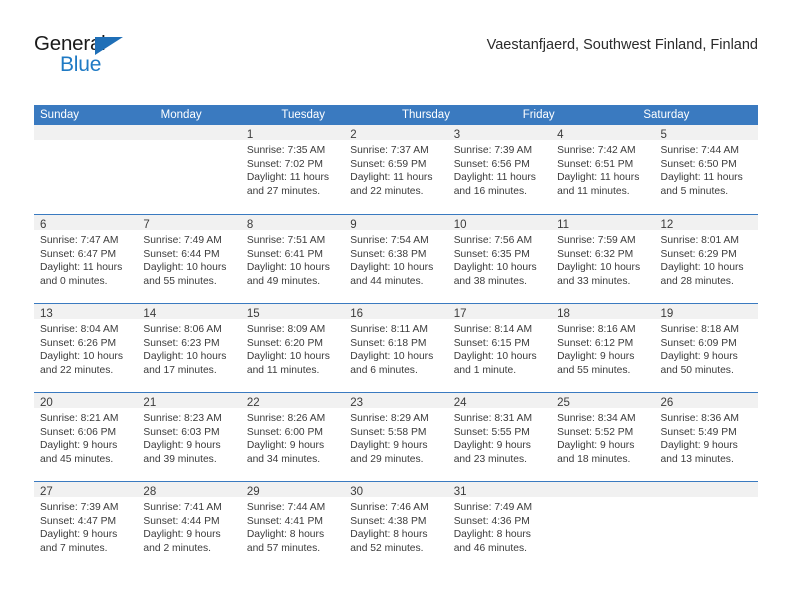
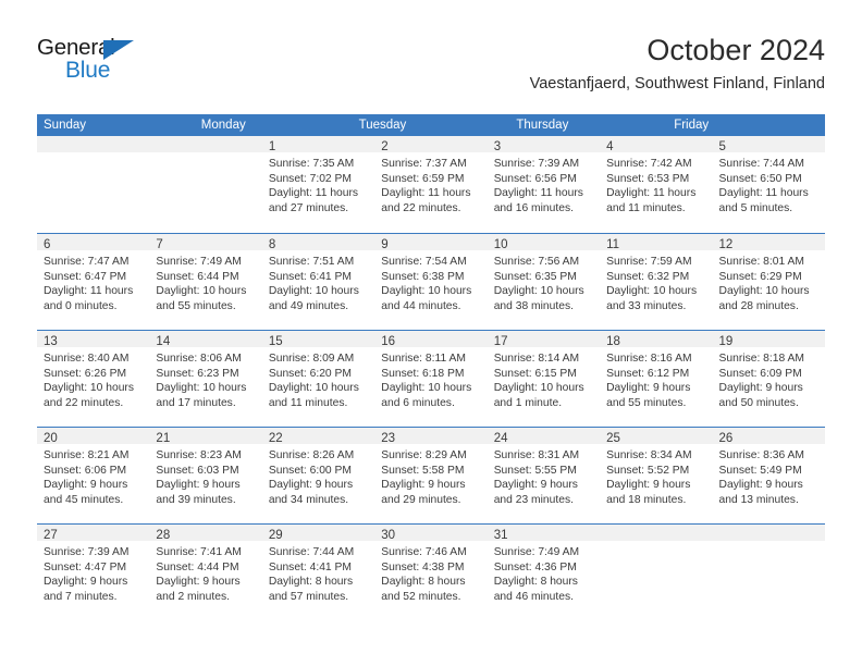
  General
  Blue
+ October 2024
  Vaestanfjaerd, Southwest Finland, Finland
  Sunday
  Monday
  Tuesday
  Thursday
  Friday
- Saturday
  1
  Sunrise: 7:35 AM
  Sunset: 7:02 PM
  Daylight: 11 hours
  and 27 minutes.
  2
  Sunrise: 7:37 AM
  Sunset: 6:59 PM
  Daylight: 11 hours
  and 22 minutes.
  3
  Sunrise: 7:39 AM
  Sunset: 6:56 PM
  Daylight: 11 hours
  and 16 minutes.
  4
  Sunrise: 7:42 AM
- Sunset: 6:51 PM
+ Sunset: 6:53 PM
  Daylight: 11 hours
  and 11 minutes.
  5
  Sunrise: 7:44 AM
  Sunset: 6:50 PM
  Daylight: 11 hours
  and 5 minutes.
  6
  Sunrise: 7:47 AM
  Sunset: 6:47 PM
  Daylight: 11 hours
  and 0 minutes.
  7
  Sunrise: 7:49 AM
  Sunset: 6:44 PM
  Daylight: 10 hours
  and 55 minutes.
  8
  Sunrise: 7:51 AM
  Sunset: 6:41 PM
  Daylight: 10 hours
  and 49 minutes.
  9
  Sunrise: 7:54 AM
  Sunset: 6:38 PM
  Daylight: 10 hours
  and 44 minutes.
  10
  Sunrise: 7:56 AM
  Sunset: 6:35 PM
  Daylight: 10 hours
  and 38 minutes.
  11
  Sunrise: 7:59 AM
  Sunset: 6:32 PM
  Daylight: 10 hours
  and 33 minutes.
  12
  Sunrise: 8:01 AM
  Sunset: 6:29 PM
  Daylight: 10 hours
  and 28 minutes.
  13
- Sunrise: 8:04 AM
+ Sunrise: 8:40 AM
  Sunset: 6:26 PM
  Daylight: 10 hours
  and 22 minutes.
  14
  Sunrise: 8:06 AM
  Sunset: 6:23 PM
  Daylight: 10 hours
  and 17 minutes.
  15
  Sunrise: 8:09 AM
  Sunset: 6:20 PM
  Daylight: 10 hours
  and 11 minutes.
  16
  Sunrise: 8:11 AM
  Sunset: 6:18 PM
  Daylight: 10 hours
  and 6 minutes.
  17
  Sunrise: 8:14 AM
  Sunset: 6:15 PM
  Daylight: 10 hours
  and 1 minute.
  18
  Sunrise: 8:16 AM
  Sunset: 6:12 PM
  Daylight: 9 hours
  and 55 minutes.
  19
  Sunrise: 8:18 AM
  Sunset: 6:09 PM
  Daylight: 9 hours
  and 50 minutes.
  20
  Sunrise: 8:21 AM
  Sunset: 6:06 PM
  Daylight: 9 hours
  and 45 minutes.
  21
  Sunrise: 8:23 AM
  Sunset: 6:03 PM
  Daylight: 9 hours
  and 39 minutes.
  22
  Sunrise: 8:26 AM
  Sunset: 6:00 PM
  Daylight: 9 hours
  and 34 minutes.
  23
  Sunrise: 8:29 AM
  Sunset: 5:58 PM
  Daylight: 9 hours
  and 29 minutes.
  24
  Sunrise: 8:31 AM
  Sunset: 5:55 PM
  Daylight: 9 hours
  and 23 minutes.
  25
  Sunrise: 8:34 AM
  Sunset: 5:52 PM
  Daylight: 9 hours
  and 18 minutes.
  26
  Sunrise: 8:36 AM
  Sunset: 5:49 PM
  Daylight: 9 hours
  and 13 minutes.
  27
  Sunrise: 7:39 AM
  Sunset: 4:47 PM
  Daylight: 9 hours
  and 7 minutes.
  28
  Sunrise: 7:41 AM
  Sunset: 4:44 PM
  Daylight: 9 hours
  and 2 minutes.
  29
  Sunrise: 7:44 AM
  Sunset: 4:41 PM
  Daylight: 8 hours
  and 57 minutes.
  30
  Sunrise: 7:46 AM
  Sunset: 4:38 PM
  Daylight: 8 hours
  and 52 minutes.
  31
  Sunrise: 7:49 AM
  Sunset: 4:36 PM
  Daylight: 8 hours
  and 46 minutes.
